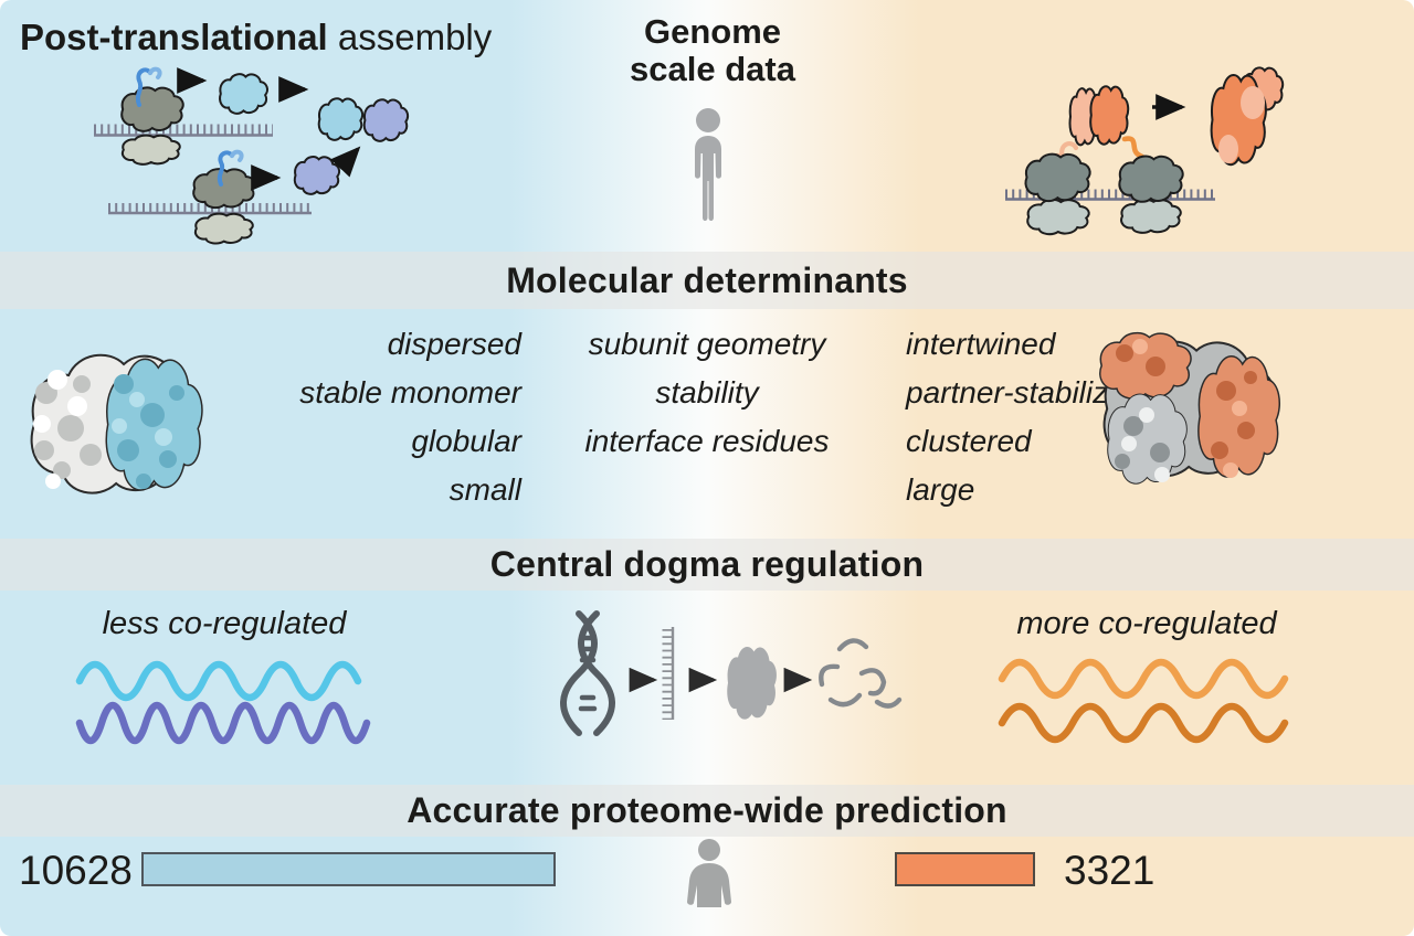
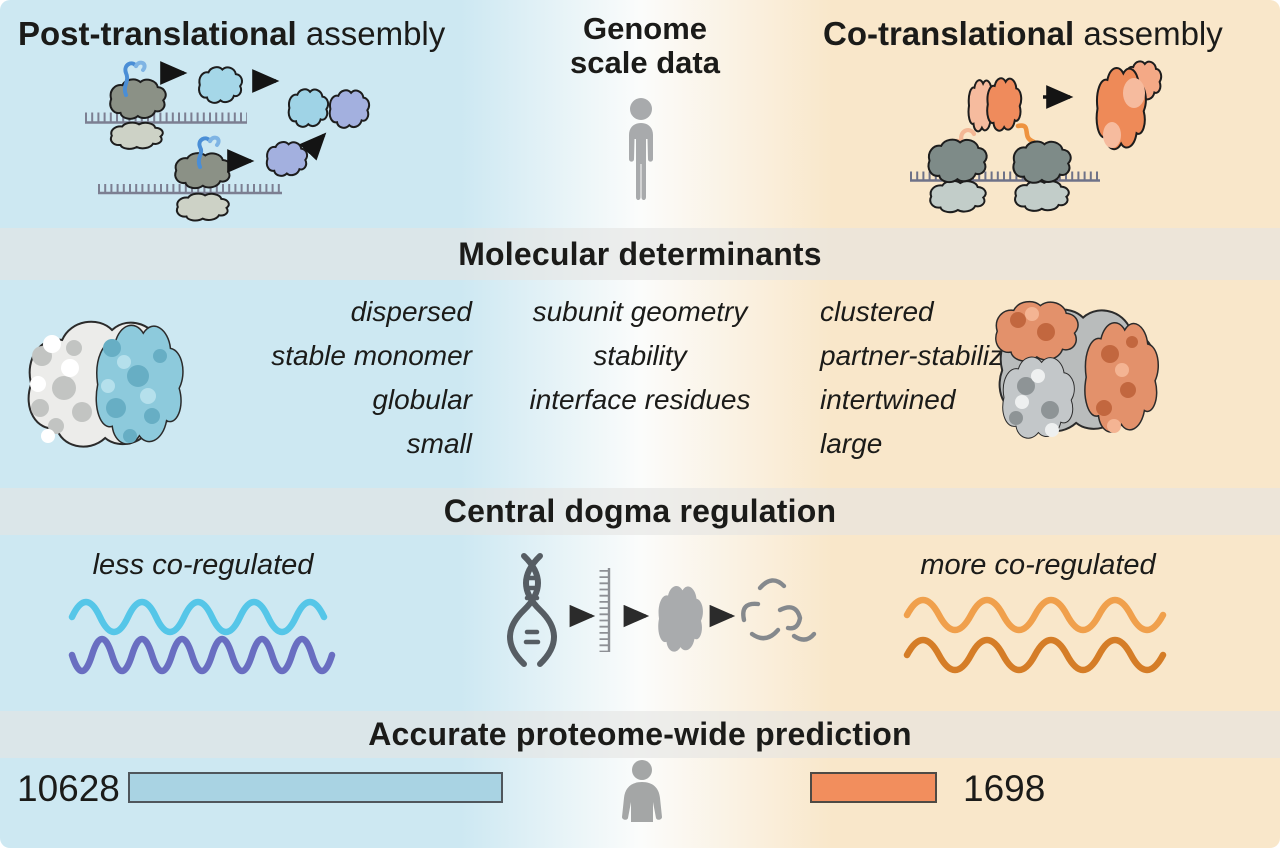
  Post-translational assembly
  Genome
  scale data
+ Co-translational assembly
  Molecular determinants
  dispersed
  stable monomer
  globular
  small
  subunit geometry
  stability
  interface residues
- intertwined
+ clustered
  partner-stabiliz
- clustered
+ intertwined
  large
  Central dogma regulation
  less co-regulated
  more co-regulated
  Accurate proteome-wide prediction
  10628
- 3321
+ 1698
